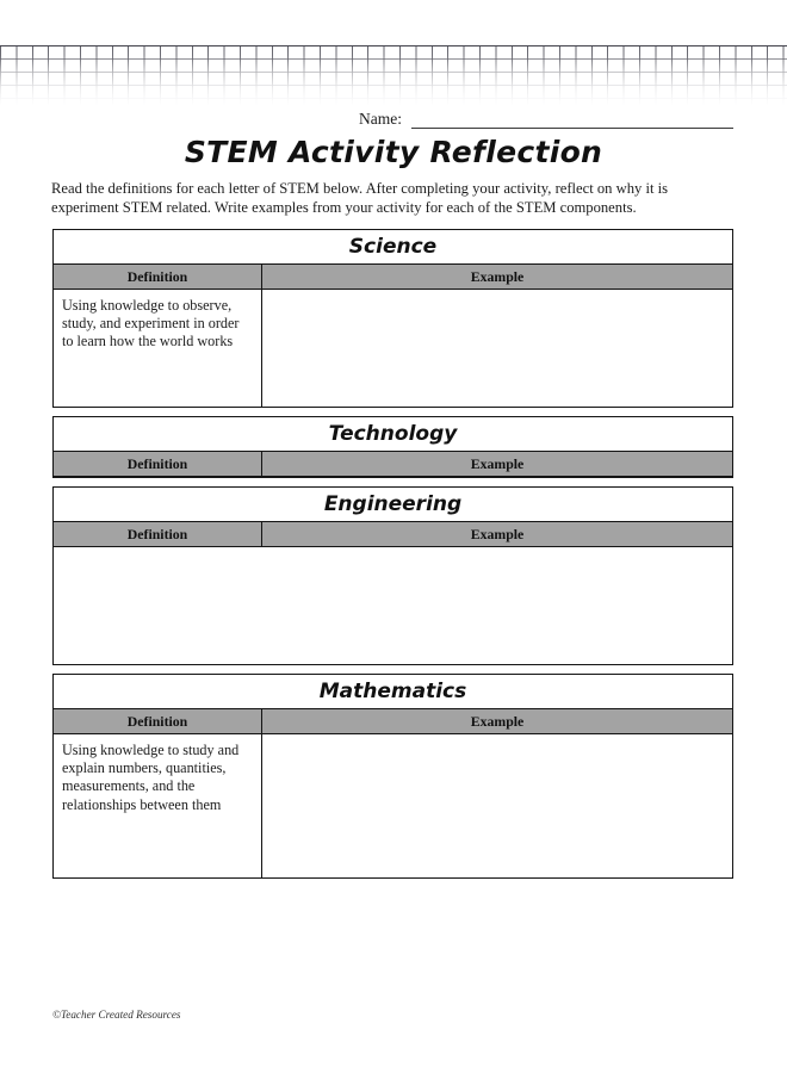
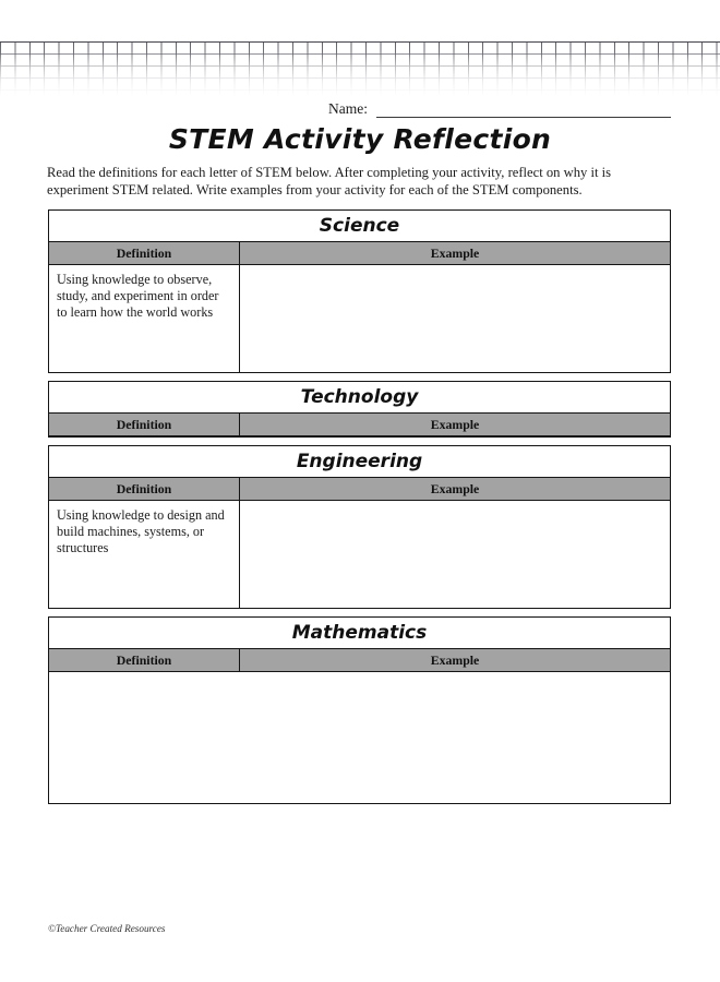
  Name:
  STEM Activity Reflection
  Read the definitions for each letter of STEM below. After completing your activity, reflect on why it is experiment STEM related. Write examples from your activity for each of the STEM components.
  Science
  Definition
  Example
  Using knowledge to observe, study, and experiment in order to learn how the world works
  Technology
  Definition
  Example
  Engineering
  Definition
  Example
+ Using knowledge to design and build machines, systems, or structures
  Mathematics
  Definition
  Example
- Using knowledge to study and explain numbers, quantities, measurements, and the relationships between them
  ©Teacher Created Resources
